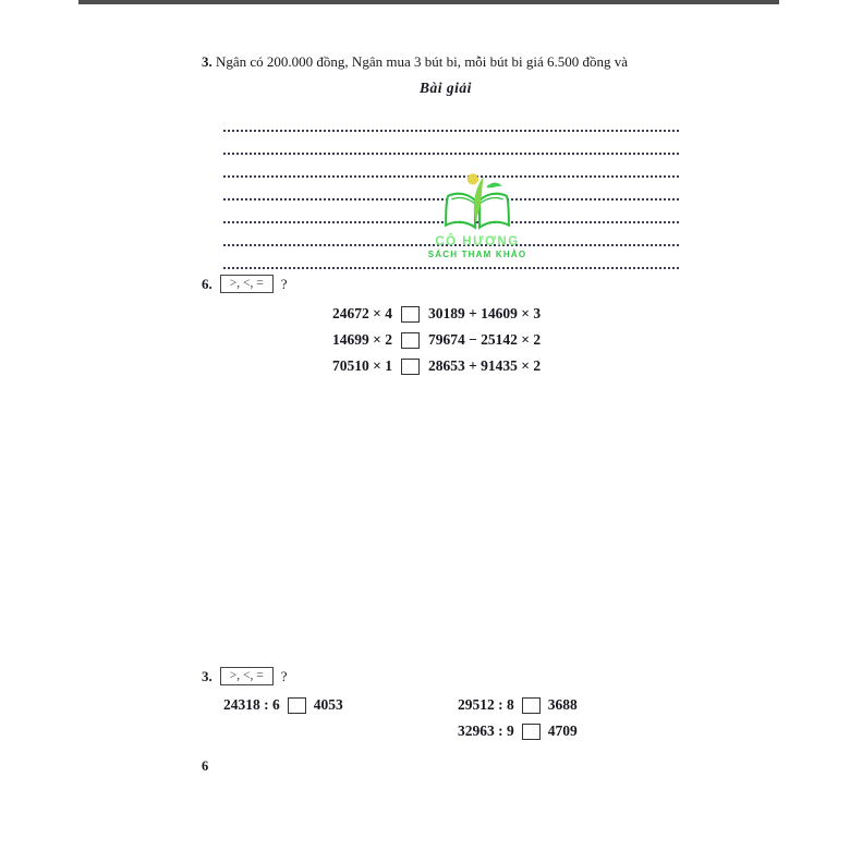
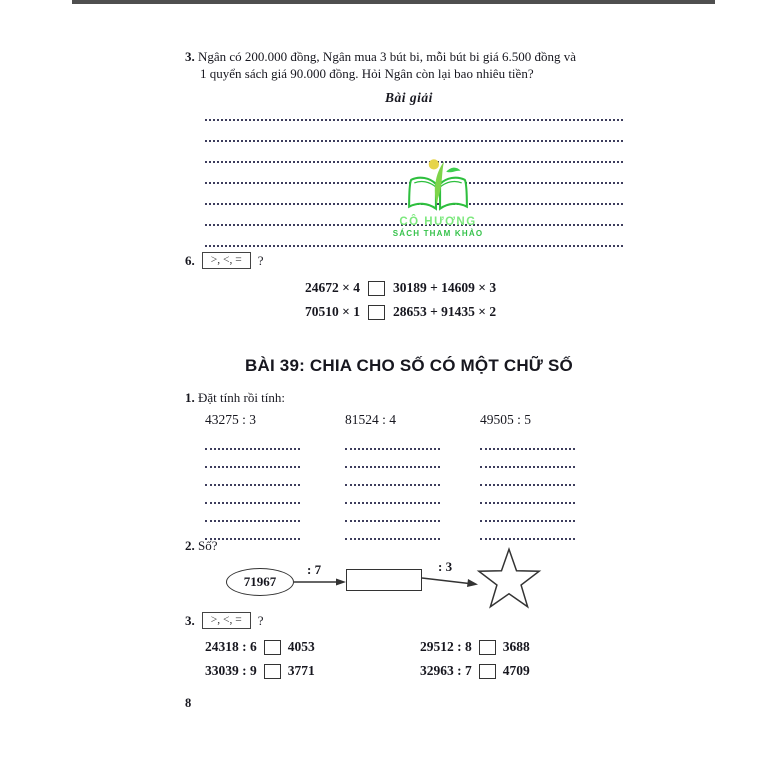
  3. Ngân có 200.000 đồng, Ngân mua 3 bút bi, mỗi bút bi giá 6.500 đồng và
+ 1 quyển sách giá 90.000 đồng. Hỏi Ngân còn lại bao nhiêu tiền?
  Bài giải
  CÔ HƯƠNG
  SÁCH THAM KHẢO
  6.
  >, <, =
  ?
  24672 × 4
  30189 + 14609 × 3
- 14699 × 2
- 79674 − 25142 × 2
  70510 × 1
  28653 + 91435 × 2
+ BÀI 39: CHIA CHO SỐ CÓ MỘT CHỮ SỐ
+ 1. Đặt tính rồi tính:
+ 43275 : 3
+ 81524 : 4
+ 49505 : 5
+ 2. Số?
+ 71967
+ : 7
+ : 3
  3.
  >, <, =
  ?
  24318 : 6
  4053
+ 33039 : 9
+ 3771
  29512 : 8
  3688
- 32963 : 9
+ 32963 : 7
  4709
- 6
+ 8
